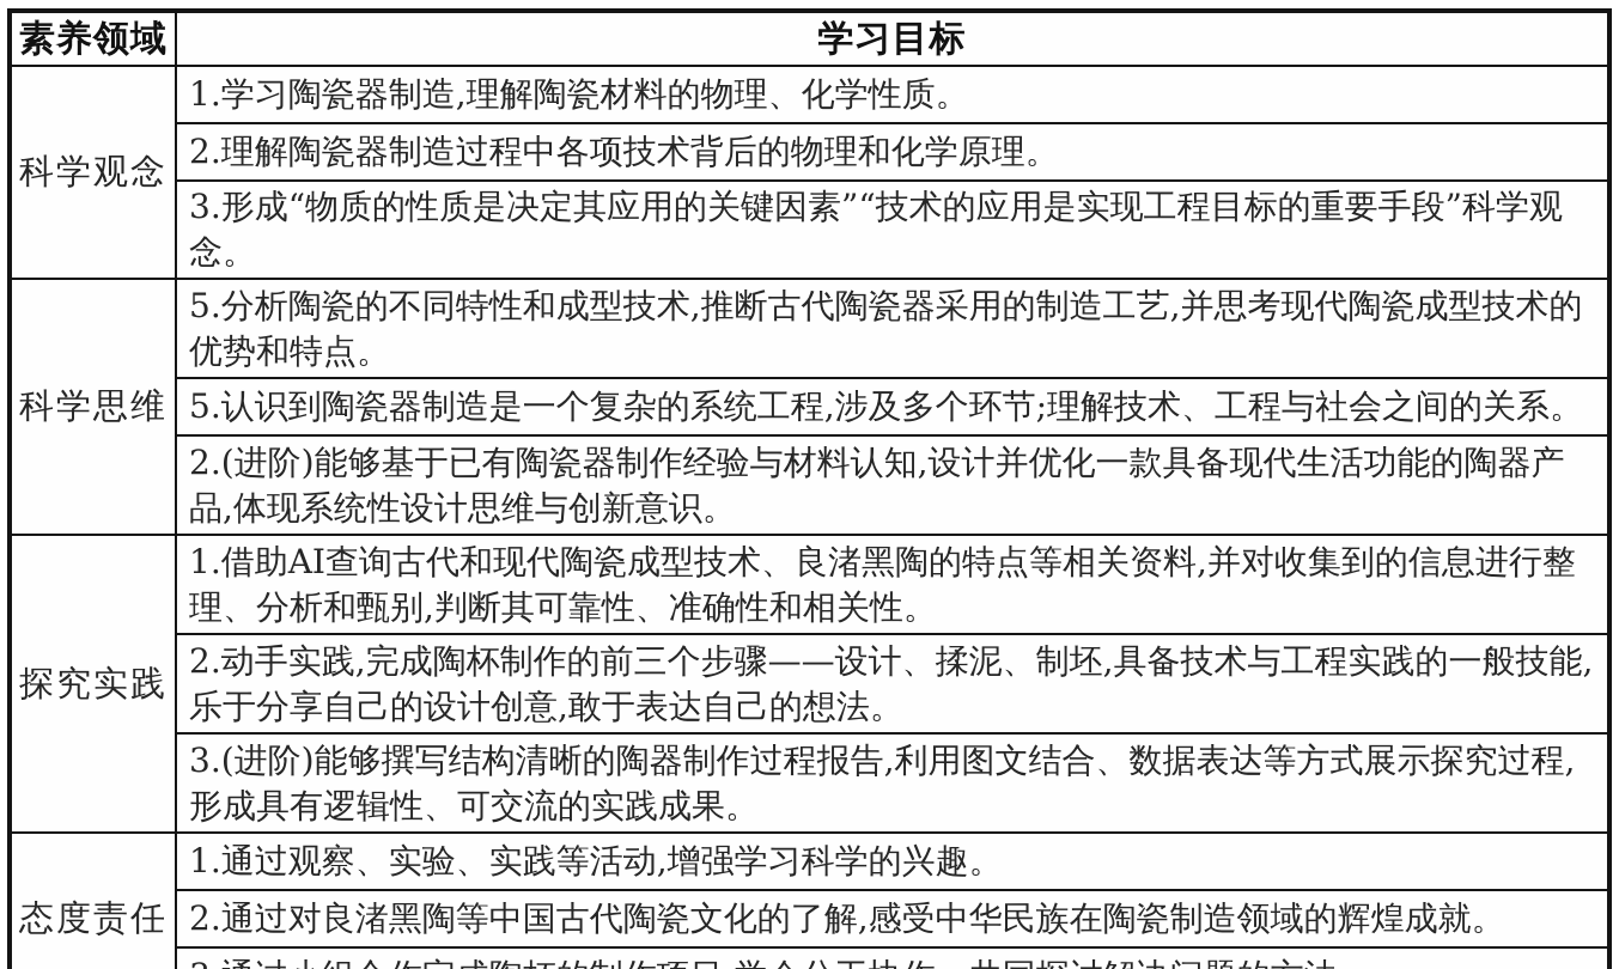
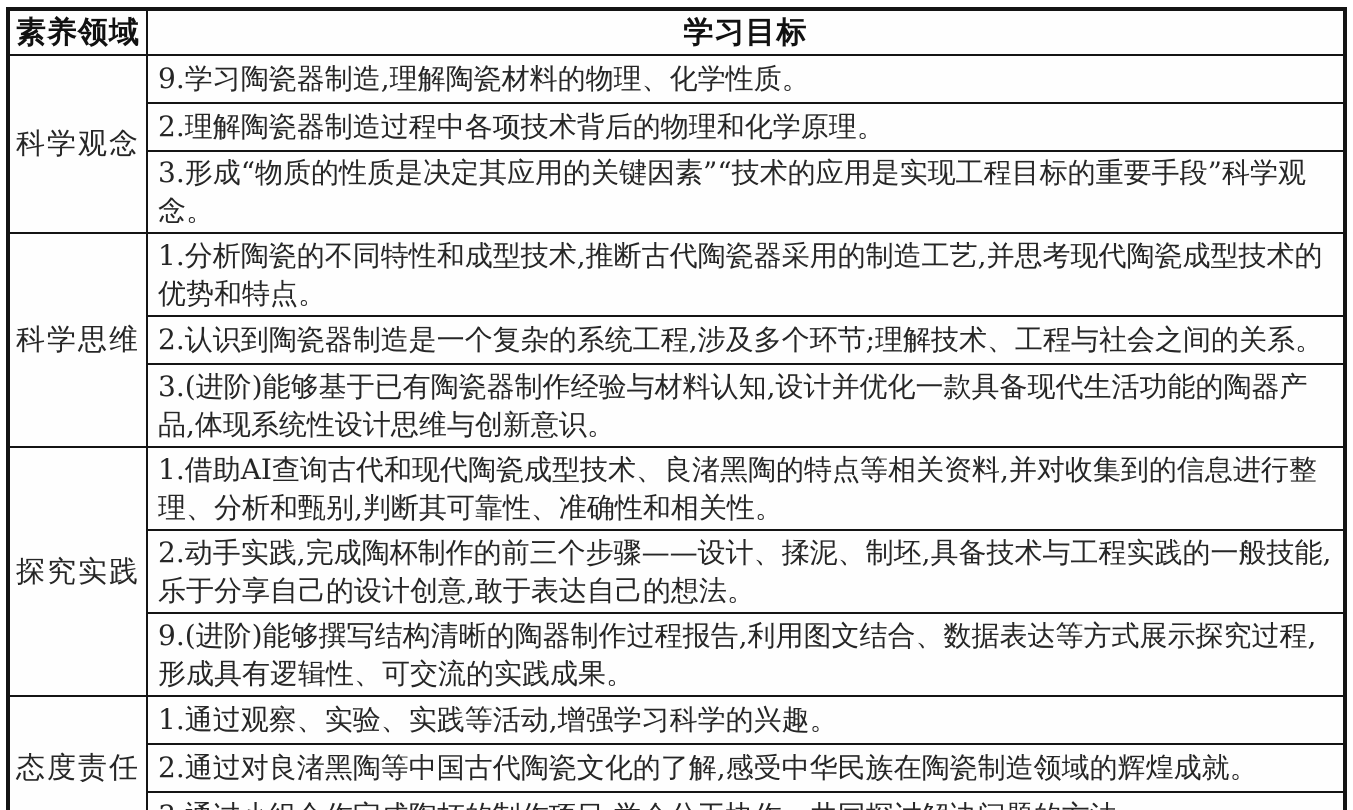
  素养领域	学习目标
- 科学观念	1.学习陶瓷器制造,理解陶瓷材料的物理、化学性质。
+ 科学观念	9.学习陶瓷器制造,理解陶瓷材料的物理、化学性质。
  2.理解陶瓷器制造过程中各项技术背后的物理和化学原理。
  3.形成“物质的性质是决定其应用的关键因素”“技术的应用是实现工程目标的重要手段”科学观念。
- 科学思维	5.分析陶瓷的不同特性和成型技术,推断古代陶瓷器采用的制造工艺,并思考现代陶瓷成型技术的优势和特点。
+ 科学思维	1.分析陶瓷的不同特性和成型技术,推断古代陶瓷器采用的制造工艺,并思考现代陶瓷成型技术的优势和特点。
- 5.认识到陶瓷器制造是一个复杂的系统工程,涉及多个环节;理解技术、工程与社会之间的关系。
+ 2.认识到陶瓷器制造是一个复杂的系统工程,涉及多个环节;理解技术、工程与社会之间的关系。
- 2.(进阶)能够基于已有陶瓷器制作经验与材料认知,设计并优化一款具备现代生活功能的陶器产品,体现系统性设计思维与创新意识。
+ 3.(进阶)能够基于已有陶瓷器制作经验与材料认知,设计并优化一款具备现代生活功能的陶器产品,体现系统性设计思维与创新意识。
  探究实践	1.借助AI查询古代和现代陶瓷成型技术、良渚黑陶的特点等相关资料,并对收集到的信息进行整理、分析和甄别,判断其可靠性、准确性和相关性。
  2.动手实践,完成陶杯制作的前三个步骤——设计、揉泥、制坯,具备技术与工程实践的一般技能,乐于分享自己的设计创意,敢于表达自己的想法。
- 3.(进阶)能够撰写结构清晰的陶器制作过程报告,利用图文结合、数据表达等方式展示探究过程,形成具有逻辑性、可交流的实践成果。
+ 9.(进阶)能够撰写结构清晰的陶器制作过程报告,利用图文结合、数据表达等方式展示探究过程,形成具有逻辑性、可交流的实践成果。
  态度责任	1.通过观察、实验、实践等活动,增强学习科学的兴趣。
  2.通过对良渚黑陶等中国古代陶瓷文化的了解,感受中华民族在陶瓷制造领域的辉煌成就。
